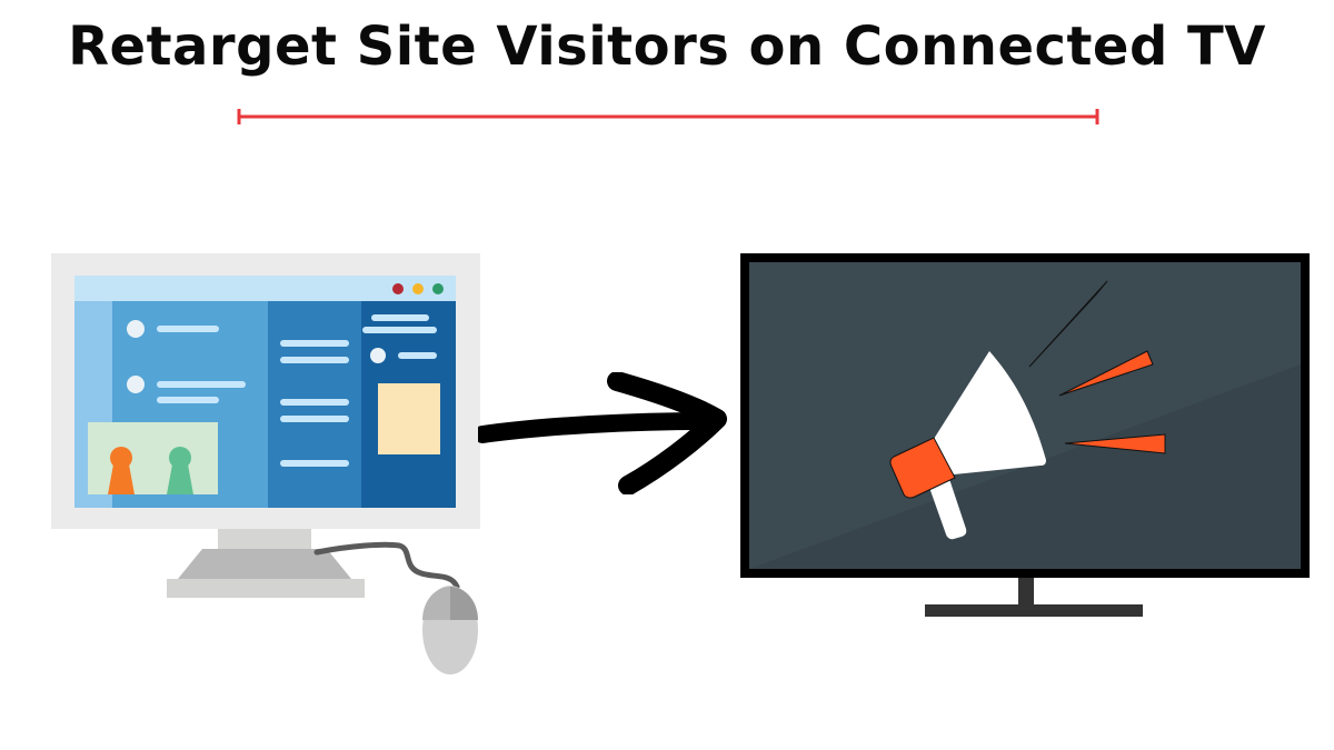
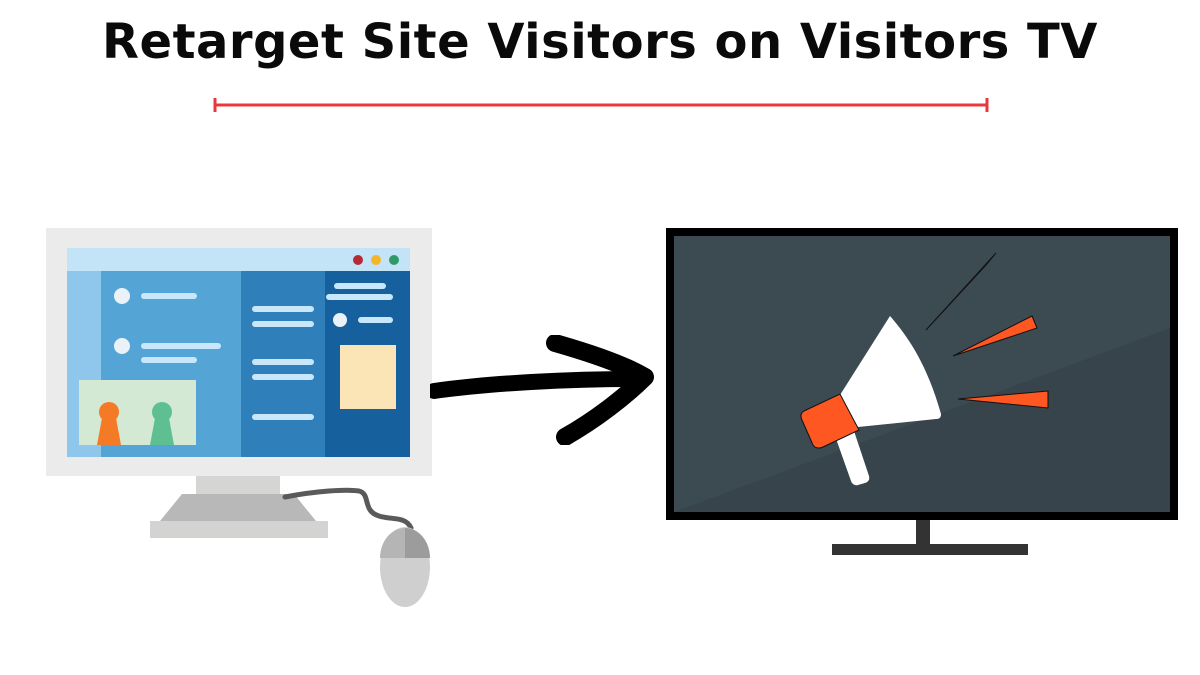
- Retarget Site Visitors on Connected TV
+ Retarget Site Visitors on Visitors TV
